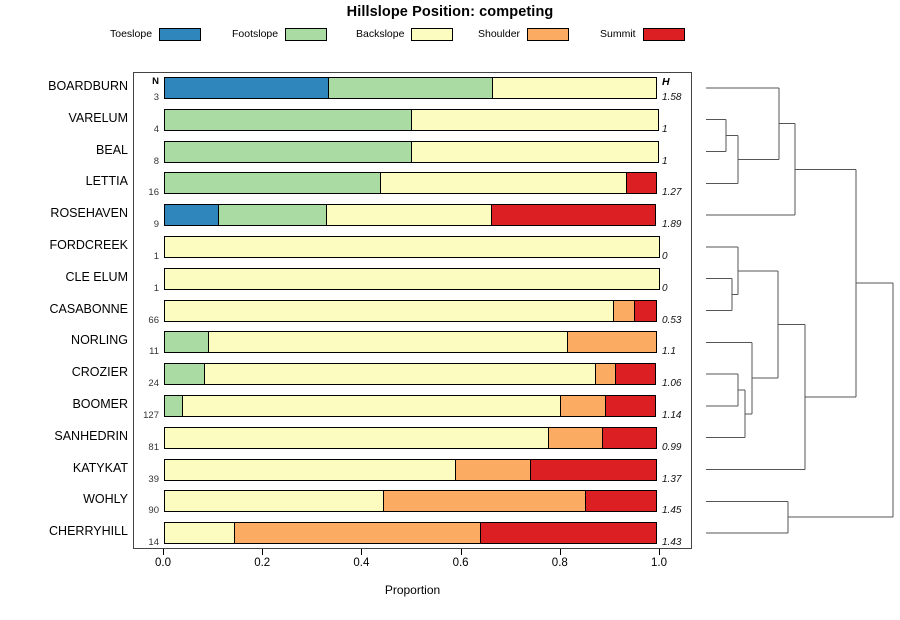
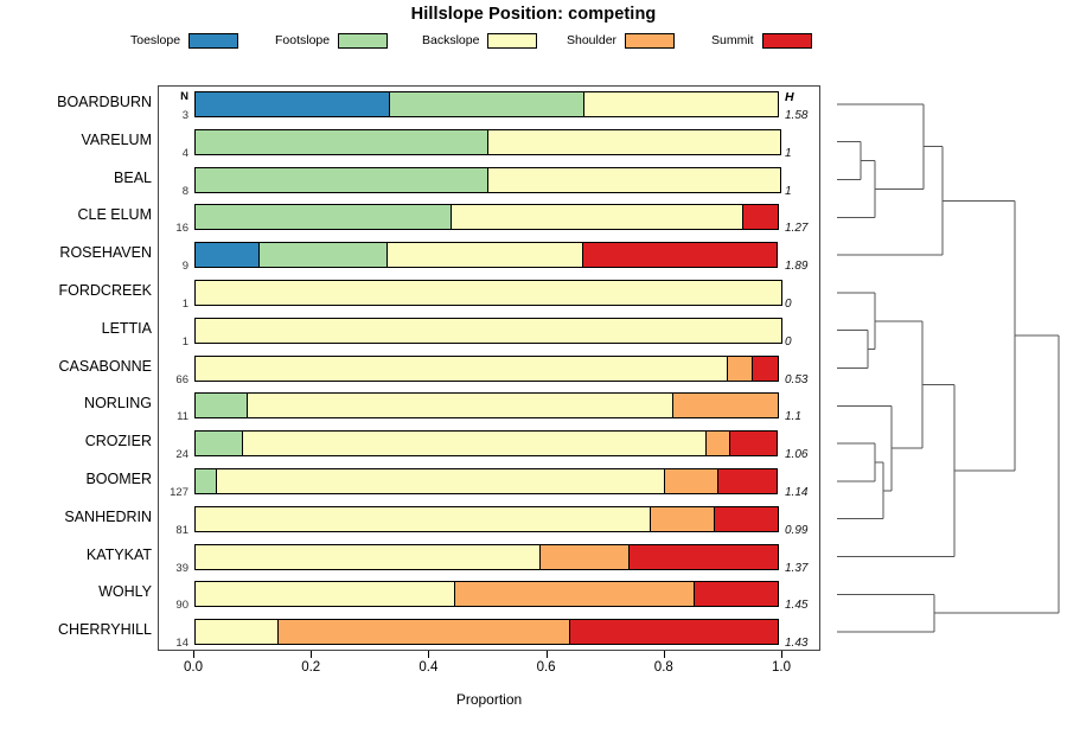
  Hillslope Position: competing
  Toeslope
  Footslope
  Backslope
  Shoulder
  Summit
  BOARDBURN
  VARELUM
  BEAL
- LETTIA
+ CLE ELUM
  ROSEHAVEN
  FORDCREEK
- CLE ELUM
+ LETTIA
  CASABONNE
  NORLING
  CROZIER
  BOOMER
  SANHEDRIN
  KATYKAT
  WOHLY
  CHERRYHILL
  N
  H
  3
  1.58
  4
  1
  8
  1
  16
  1.27
  9
  1.89
  1
  0
  1
  0
  66
  0.53
  11
  1.1
  24
  1.06
  127
  1.14
  81
  0.99
  39
  1.37
  90
  1.45
  14
  1.43
  0.0
  0.2
  0.4
  0.6
  0.8
  1.0
  Proportion
